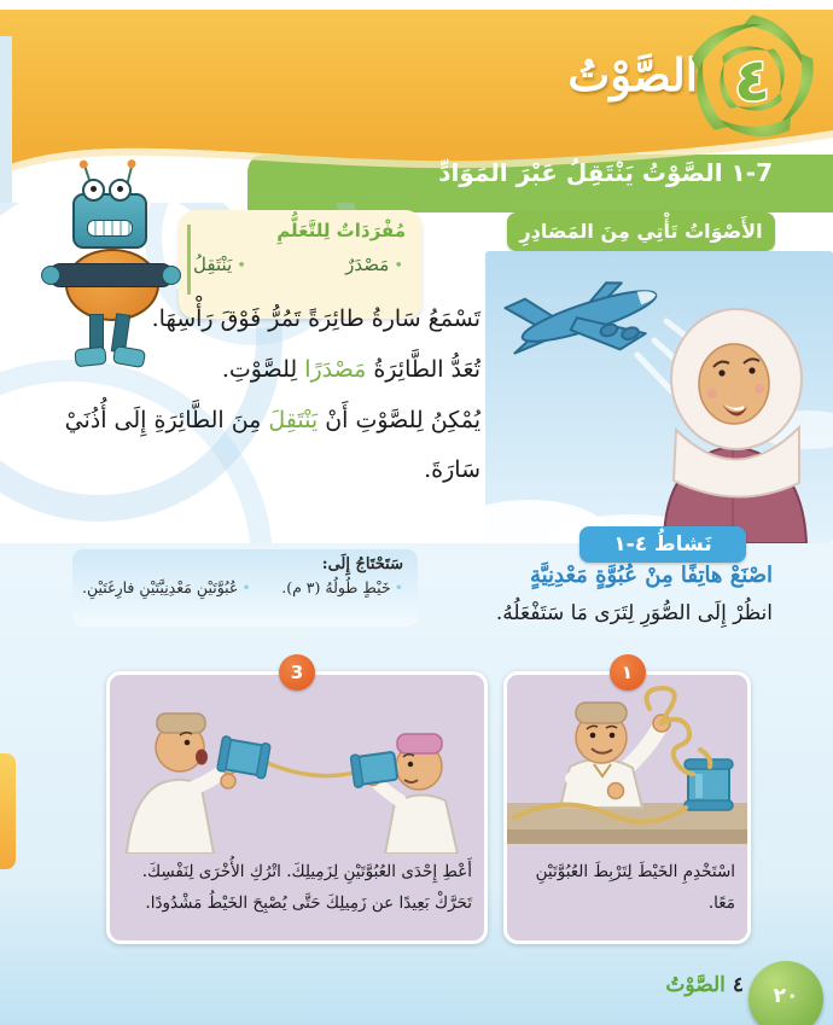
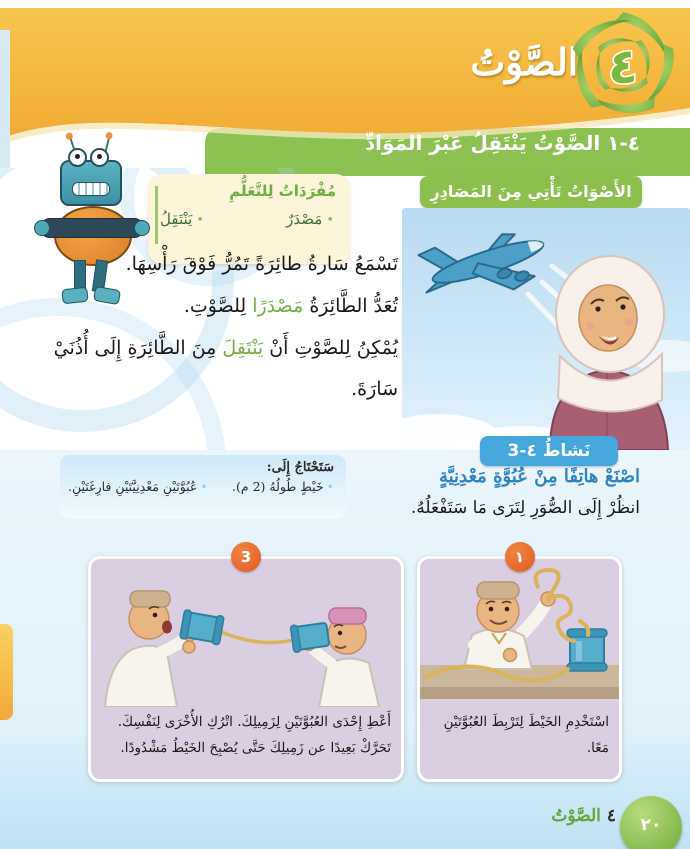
  الصَّوْتُ
  ٤
- 7-١ الصَّوْتُ يَنْتَقِلُ عَبْرَ المَوَادِّ
+ ٤-١ الصَّوْتُ يَنْتَقِلُ عَبْرَ المَوَادِّ
  الأَصْوَاتُ تَأْتِي مِنَ المَصَادِرِ
  مُفْرَدَاتٌ لِلتَّعَلُّمِ
  •مَصْدَرٌ
  •يَنْتَقِلُ
  تَسْمَعُ سَارةُ طائِرَةً تَمُرُّ فَوْقَ رَأْسِهَا.
  تُعَدُّ الطَّائِرَةُ مَصْدَرًا لِلصَّوْتِ.
  يُمْكِنُ لِلصَّوْتِ أَنْ يَنْتَقِلَ مِنَ الطَّائِرَةِ إِلَى أُذُنَيْ سَارَةَ.
- نَشاطُ ٤-١
+ نَشاطُ ٤-3
  سَتَحْتَاجُ إِلَى:
- •خَيْطٍ طُولُهُ (٣ م).
+ •خَيْطٍ طُولُهُ (2 م).
  •عُبُوَّتَيْنِ مَعْدِنِيَّتَيْنِ فارِغَتَيْنِ.
  اصْنَعْ هاتِفًا مِنْ عُبُوَّةٍ مَعْدِنِيَّةٍ
  انظُرْ إِلَى الصُّوَرِ لِتَرَى مَا سَتَفْعَلُهُ.
  ١
  اسْتَخْدِمِ الخَيْطَ لِتَرْبِطَ العُبُوَّتَيْنِ مَعًا.
  3
  أَعْطِ إِحْدَى العُبُوَّتَيْنِ لِزَمِيلِكَ. اتْرُكِ الأُخْرَى لِنَفْسِكَ. تَحَرَّكْ بَعِيدًا عن زَمِيلِكَ حَتَّى يُصْبِحَ الخَيْطُ مَشْدُودًا.
  ٤الصَّوْتُ
  ٢٠
